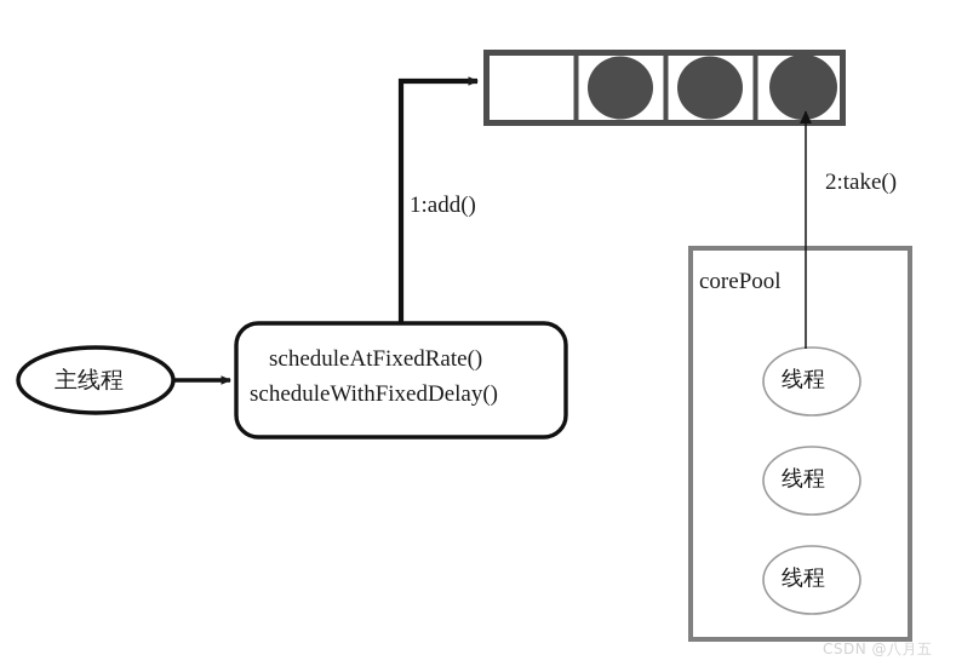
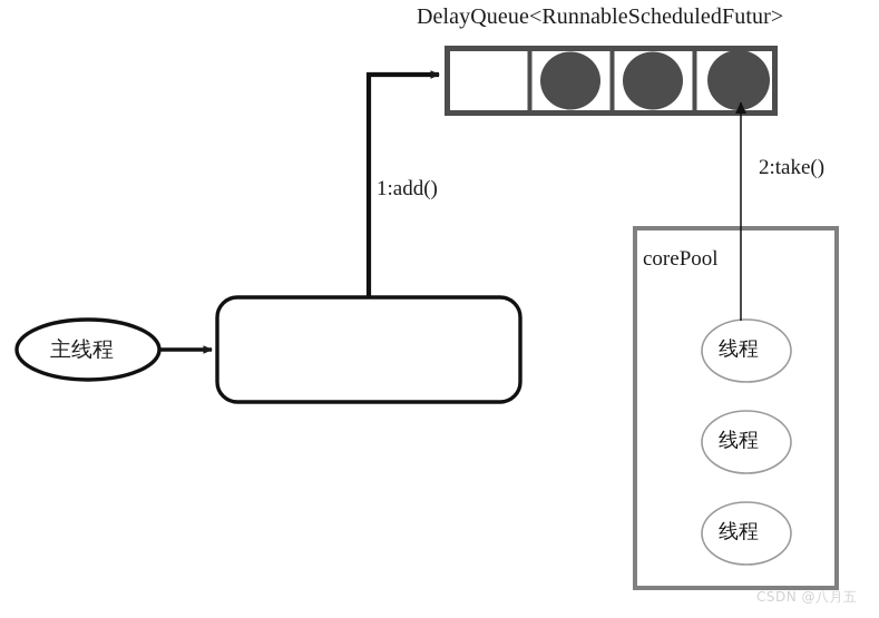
+ DelayQueue<RunnableScheduledFutur>
  1:add()
  2:take()
  corePool
  主线程
- scheduleAtFixedRate()
- scheduleWithFixedDelay()
  线程
  线程
  线程
  CSDN @八月五
